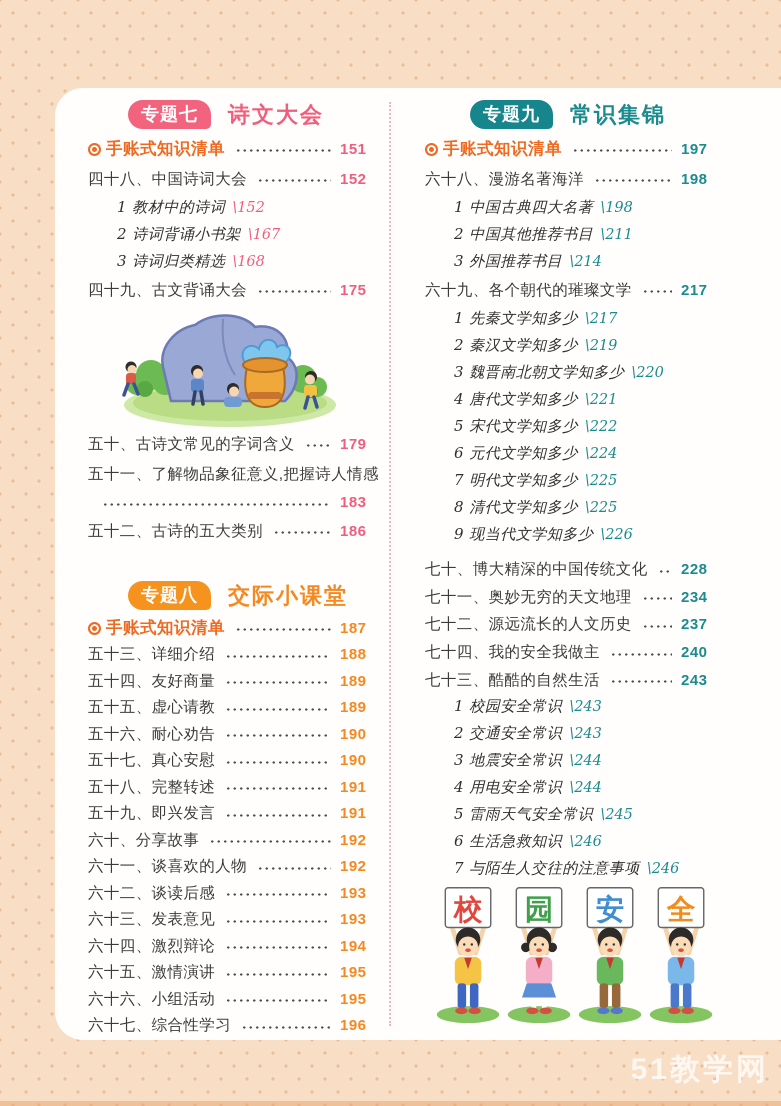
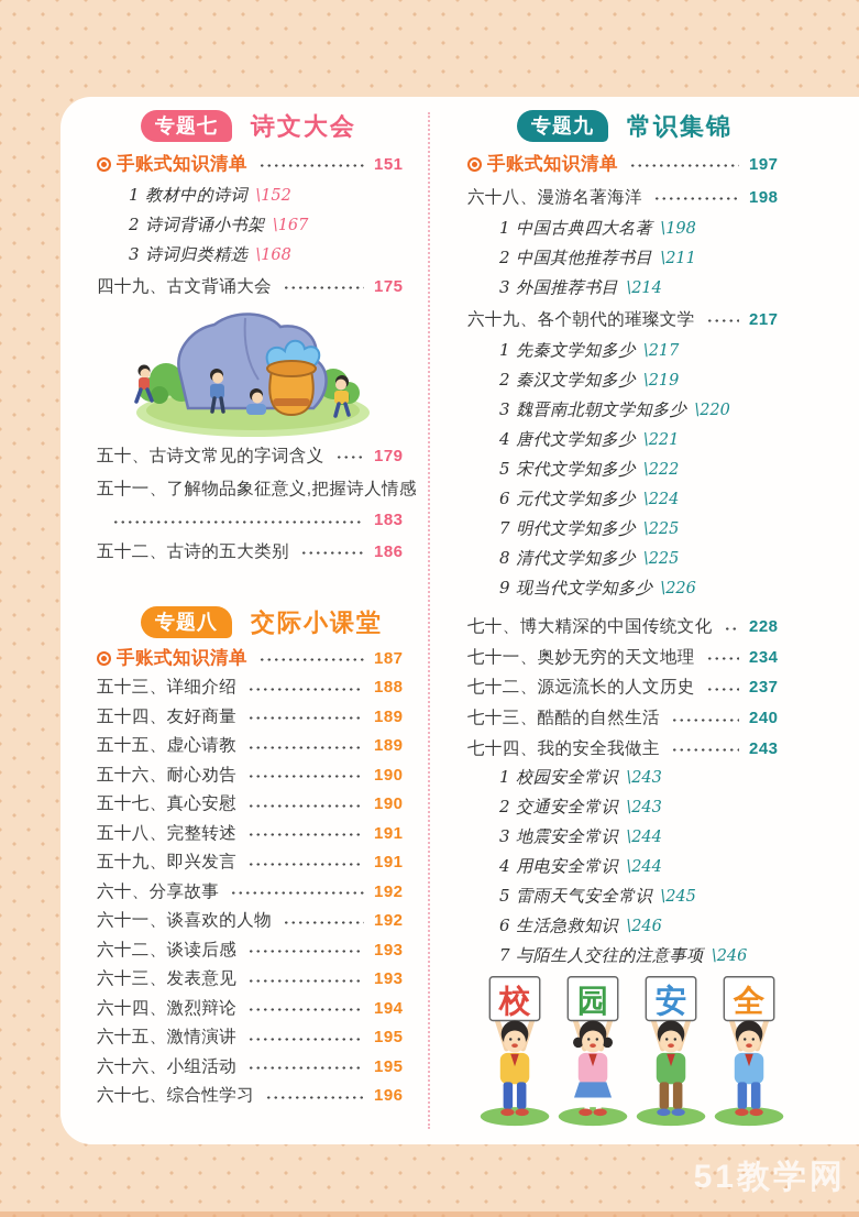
  专题七
  诗文大会
  手账式知识清单
  151
- 四十八、中国诗词大会
- 152
  1 教材中的诗词
  \152
  2 诗词背诵小书架
  \167
  3 诗词归类精选
  \168
  四十九、古文背诵大会
  175
  五十、古诗文常见的字词含义
  179
  五十一、了解物品象征意义,把握诗人情感
  183
  五十二、古诗的五大类别
  186
  专题八
  交际小课堂
  手账式知识清单
  187
  五十三、详细介绍
  188
  五十四、友好商量
  189
  五十五、虚心请教
  189
  五十六、耐心劝告
  190
  五十七、真心安慰
  190
  五十八、完整转述
  191
  五十九、即兴发言
  191
  六十、分享故事
  192
  六十一、谈喜欢的人物
  192
  六十二、谈读后感
  193
  六十三、发表意见
  193
  六十四、激烈辩论
  194
  六十五、激情演讲
  195
  六十六、小组活动
  195
  六十七、综合性学习
  196
  专题九
  常识集锦
  手账式知识清单
  197
  六十八、漫游名著海洋
  198
  1 中国古典四大名著
  \198
  2 中国其他推荐书目
  \211
  3 外国推荐书目
  \214
  六十九、各个朝代的璀璨文学
  217
  1 先秦文学知多少
  \217
  2 秦汉文学知多少
  \219
  3 魏晋南北朝文学知多少
  \220
  4 唐代文学知多少
  \221
  5 宋代文学知多少
  \222
  6 元代文学知多少
  \224
  7 明代文学知多少
  \225
  8 清代文学知多少
  \225
  9 现当代文学知多少
  \226
  七十、博大精深的中国传统文化
  228
  七十一、奥妙无穷的天文地理
  234
  七十二、源远流长的人文历史
  237
- 七十四、我的安全我做主
+ 七十三、酷酷的自然生活
  240
- 七十三、酷酷的自然生活
+ 七十四、我的安全我做主
  243
  1 校园安全常识
  \243
  2 交通安全常识
  \243
  3 地震安全常识
  \244
  4 用电安全常识
  \244
  5 雷雨天气安全常识
  \245
  6 生活急救知识
  \246
  7 与陌生人交往的注意事项
  \246
  校
  园
  安
  全
  51教学网
